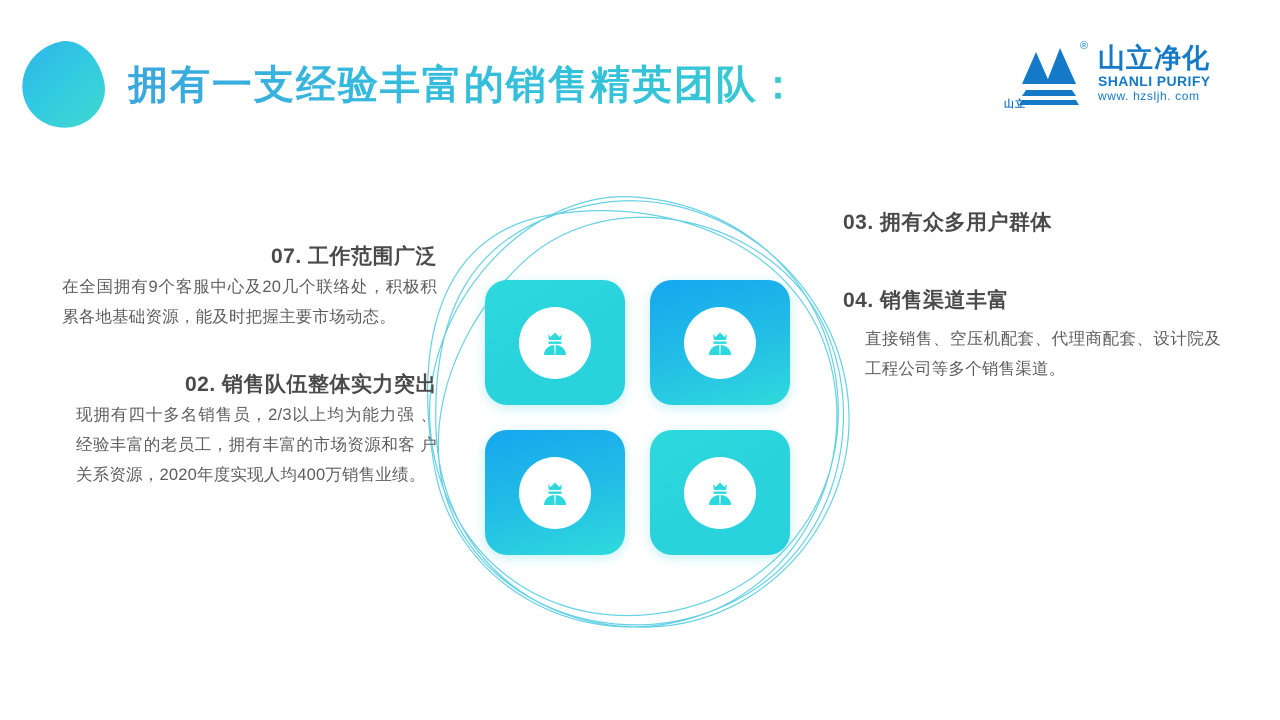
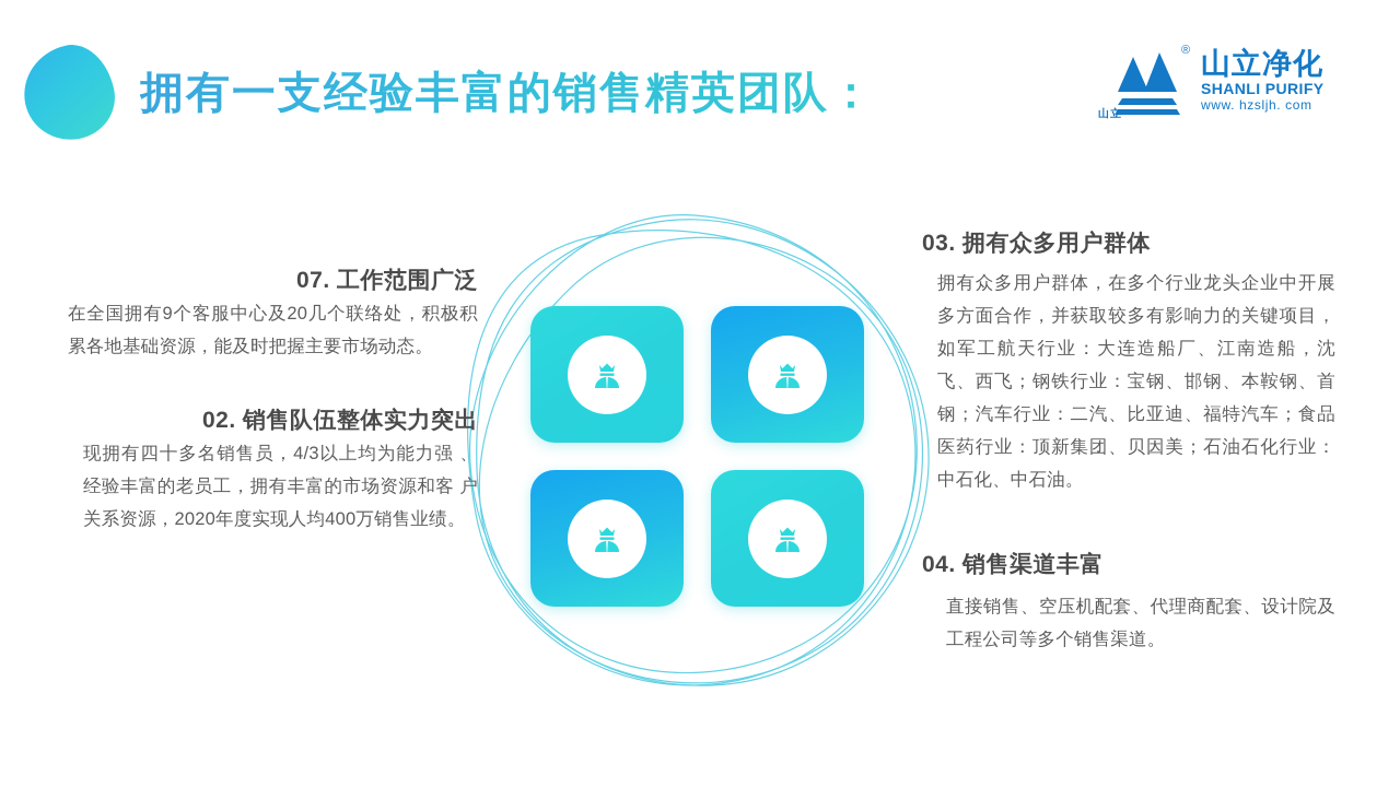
  拥有一支经验丰富的销售精英团队：
  山立
  ®
  山立净化
  SHANLI PURIFY
  www. hzsljh. com
  07. 工作范围广泛
  在全国拥有9个客服中心及20几个联络处，积极积累各地基础资源，能及时把握主要市场动态。
  02. 销售队伍整体实力突出
- 现拥有四十多名销售员，2/3以上均为能力强 、 经验丰富的老员工，拥有丰富的市场资源和客 户 关系资源，2020年度实现人均400万销售业绩。
+ 现拥有四十多名销售员，4/3以上均为能力强 、 经验丰富的老员工，拥有丰富的市场资源和客 户 关系资源，2020年度实现人均400万销售业绩。
  03. 拥有众多用户群体
+ 拥有众多用户群体，在多个行业龙头企业中开展多方面合作，并获取较多有影响力的关键项目，如军工航天行业：大连造船厂、江南造船，沈飞、西飞；钢铁行业：宝钢、邯钢、本鞍钢、首钢；汽车行业：二汽、比亚迪、福特汽车；食品医药行业：顶新集团、贝因美；石油石化行业：中石化、中石油。
  04. 销售渠道丰富
  直接销售、空压机配套、代理商配套、设计院及工程公司等多个销售渠道。
